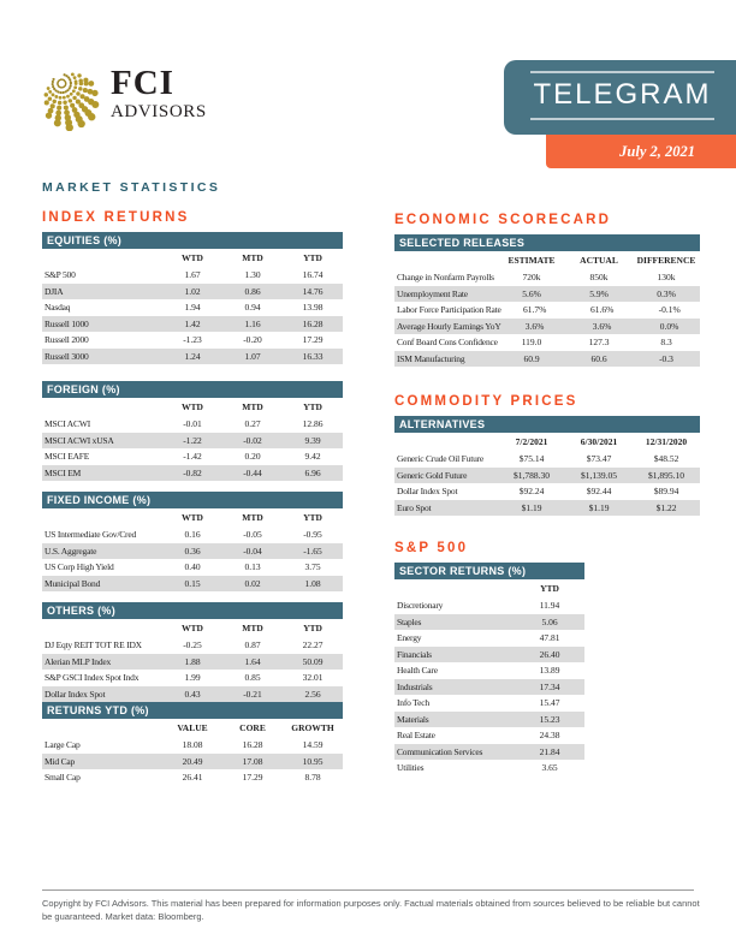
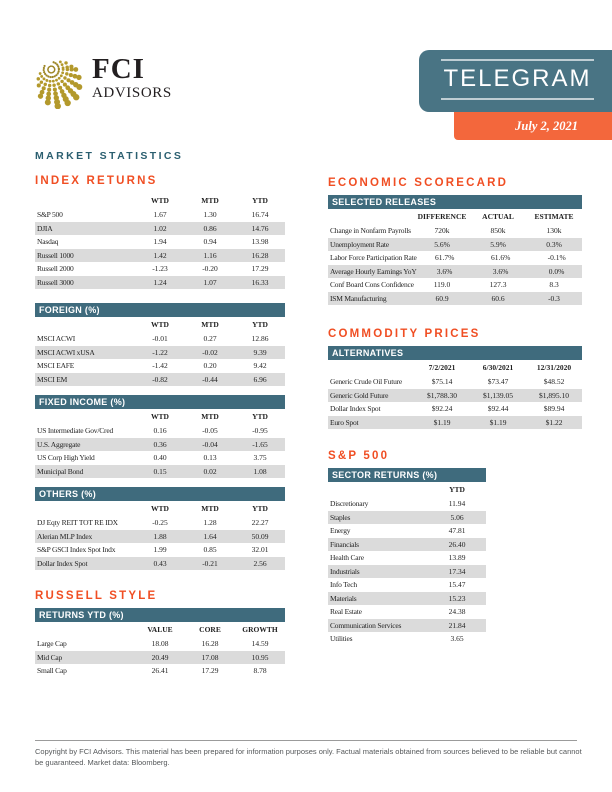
  FCI
  ADVISORS
  TELEGRAM
  July 2, 2021
  MARKET STATISTICS
  INDEX RETURNS
- EQUITIES (%)
  WTD
  MTD
  YTD
  S&P 500
  1.67
  1.30
  16.74
  DJIA
  1.02
  0.86
  14.76
  Nasdaq
  1.94
  0.94
  13.98
  Russell 1000
  1.42
  1.16
  16.28
  Russell 2000
  -1.23
  -0.20
  17.29
  Russell 3000
  1.24
  1.07
  16.33
  FOREIGN (%)
  WTD
  MTD
  YTD
  MSCI ACWI
  -0.01
  0.27
  12.86
  MSCI ACWI xUSA
  -1.22
  -0.02
  9.39
  MSCI EAFE
  -1.42
  0.20
  9.42
  MSCI EM
  -0.82
  -0.44
  6.96
  FIXED INCOME (%)
  WTD
  MTD
  YTD
  US Intermediate Gov/Cred
  0.16
  -0.05
  -0.95
  U.S. Aggregate
  0.36
  -0.04
  -1.65
  US Corp High Yield
  0.40
  0.13
  3.75
  Municipal Bond
  0.15
  0.02
  1.08
  OTHERS (%)
  WTD
  MTD
  YTD
  DJ Eqty REIT TOT RE IDX
  -0.25
- 0.87
+ 1.28
  22.27
  Alerian MLP Index
  1.88
  1.64
  50.09
  S&P GSCI Index Spot Indx
  1.99
  0.85
  32.01
  Dollar Index Spot
  0.43
  -0.21
  2.56
+ RUSSELL STYLE
  RETURNS YTD (%)
  VALUE
  CORE
  GROWTH
  Large Cap
  18.08
  16.28
  14.59
  Mid Cap
  20.49
  17.08
  10.95
  Small Cap
  26.41
  17.29
  8.78
  ECONOMIC SCORECARD
  SELECTED RELEASES
- ESTIMATE
+ DIFFERENCE
  ACTUAL
- DIFFERENCE
+ ESTIMATE
  Change in Nonfarm Payrolls
  720k
  850k
  130k
  Unemployment Rate
  5.6%
  5.9%
  0.3%
  Labor Force Participation Rate
  61.7%
  61.6%
  -0.1%
  Average Hourly Earnings YoY
  3.6%
  3.6%
  0.0%
  Conf Board Cons Confidence
  119.0
  127.3
  8.3
  ISM Manufacturing
  60.9
  60.6
  -0.3
  COMMODITY PRICES
  ALTERNATIVES
  7/2/2021
  6/30/2021
  12/31/2020
  Generic Crude Oil Future
  $75.14
  $73.47
  $48.52
  Generic Gold Future
  $1,788.30
  $1,139.05
  $1,895.10
  Dollar Index Spot
  $92.24
  $92.44
  $89.94
  Euro Spot
  $1.19
  $1.19
  $1.22
  S&P 500
  SECTOR RETURNS (%)
  YTD
  Discretionary
  11.94
  Staples
  5.06
  Energy
  47.81
  Financials
  26.40
  Health Care
  13.89
  Industrials
  17.34
  Info Tech
  15.47
  Materials
  15.23
  Real Estate
  24.38
  Communication Services
  21.84
  Utilities
  3.65
  Copyright by FCI Advisors. This material has been prepared for information purposes only. Factual materials obtained from sources believed to be reliable but cannot be guaranteed. Market data: Bloomberg.
